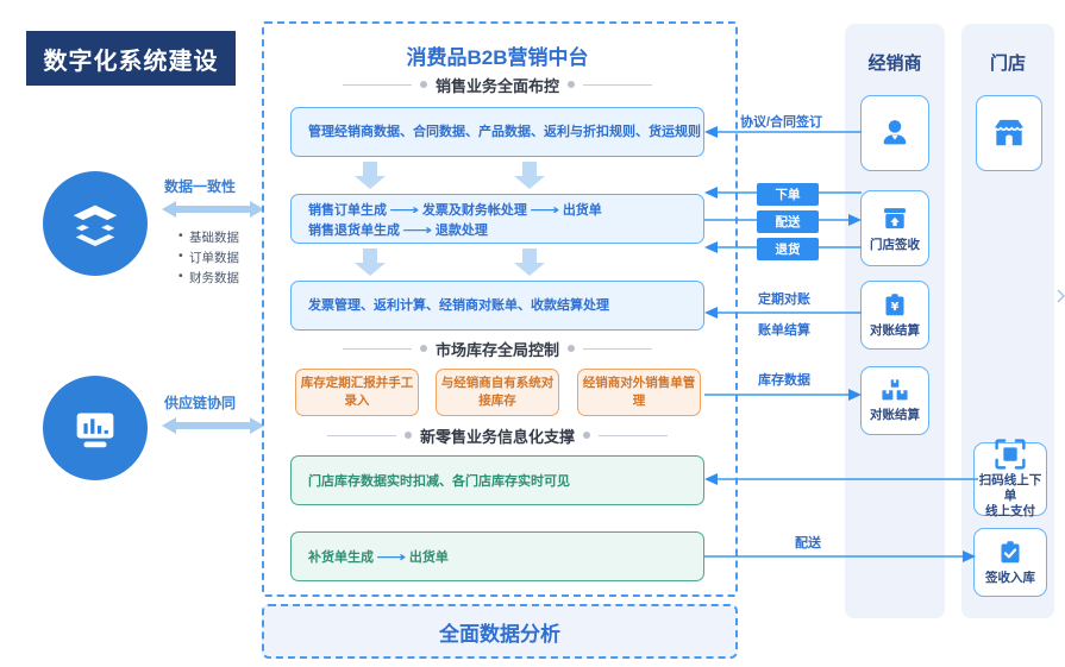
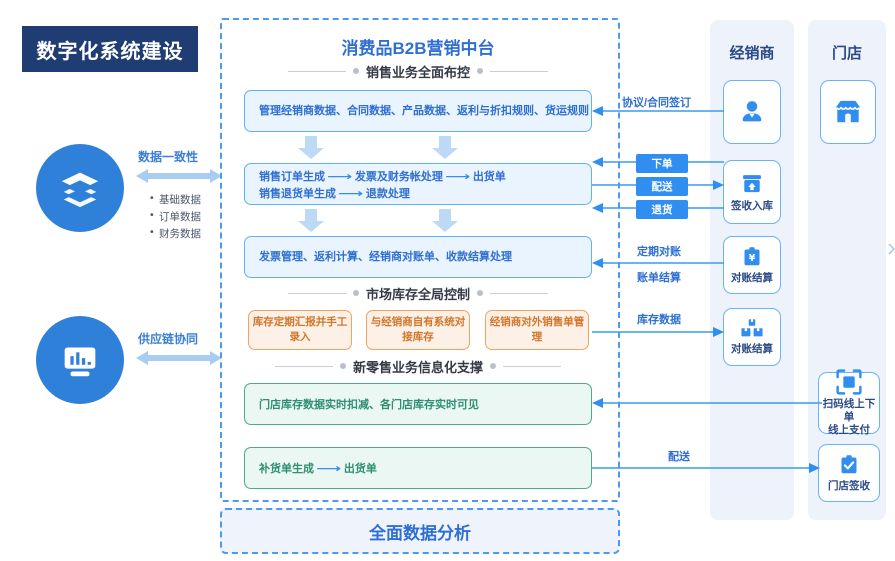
  数字化系统建设
  数据一致性
  •
  基础数据
  •
  订单数据
  •
  财务数据
  供应链协同
  消费品B2B营销中台
  销售业务全面布控
  管理经销商数据、合同数据、产品数据、返利与折扣规则、货运规则
  销售订单生成 ⟶ 发票及财务帐处理 ⟶ 出货单
  销售退货单生成 ⟶ 退款处理
  发票管理、返利计算、经销商对账单、收款结算处理
  市场库存全局控制
  库存定期汇报并手工录入
  与经销商自有系统对接库存
  经销商对外销售单管理
  新零售业务信息化支撑
  门店库存数据实时扣减、各门店库存实时可见
  补货单生成 ⟶ 出货单
  全面数据分析
  经销商
  门店
- 门店签收
+ 签收入库
  ¥
  对账结算
  对账结算
  扫码线上下单
  线上支付
- 签收入库
+ 门店签收
  协议/合同签订
  下单
  配送
  退货
  定期对账
  账单结算
  库存数据
  配送
